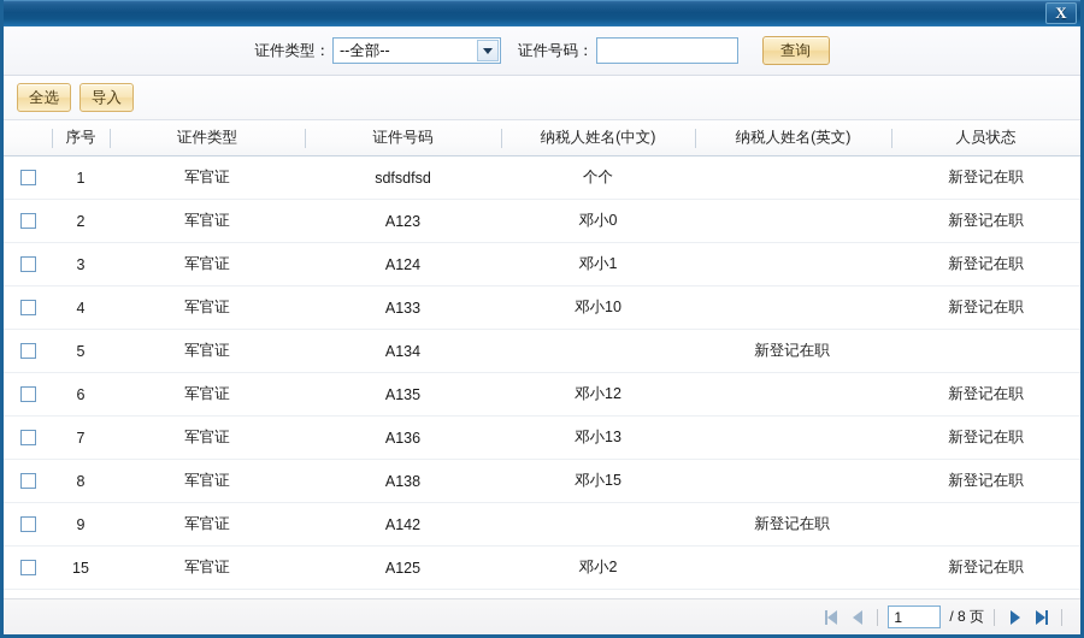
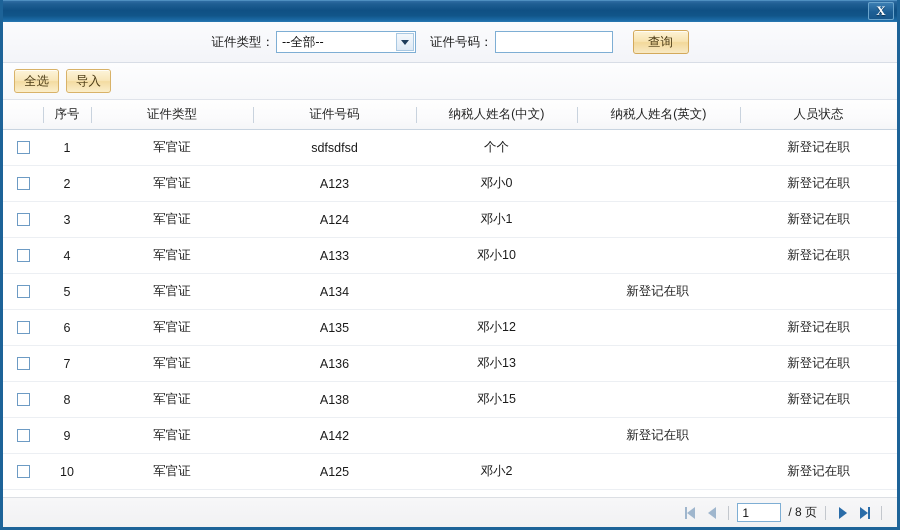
  X
  证件类型：
  --全部--
  证件号码：
  查询
  全选
  导入
  序号
  证件类型
  证件号码
  纳税人姓名(中文)
  纳税人姓名(英文)
  人员状态
  1
  军官证
  sdfsdfsd
  个个
  新登记在职
  2
  军官证
  A123
  邓小0
  新登记在职
  3
  军官证
  A124
  邓小1
  新登记在职
  4
  军官证
  A133
  邓小10
  新登记在职
  5
  军官证
  A134
  新登记在职
  6
  军官证
  A135
  邓小12
  新登记在职
  7
  军官证
  A136
  邓小13
  新登记在职
  8
  军官证
  A138
  邓小15
  新登记在职
  9
  军官证
  A142
  新登记在职
- 15
+ 10
  军官证
  A125
  邓小2
  新登记在职
  1
  / 8 页
